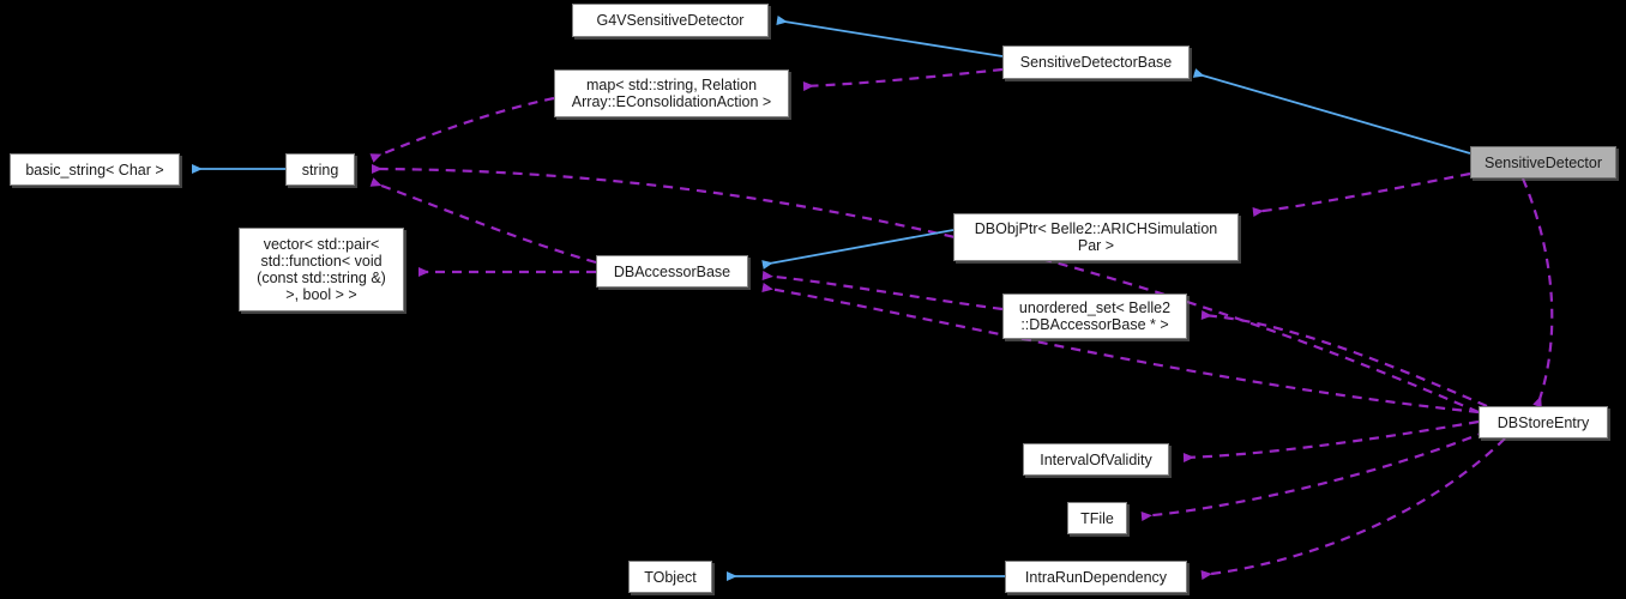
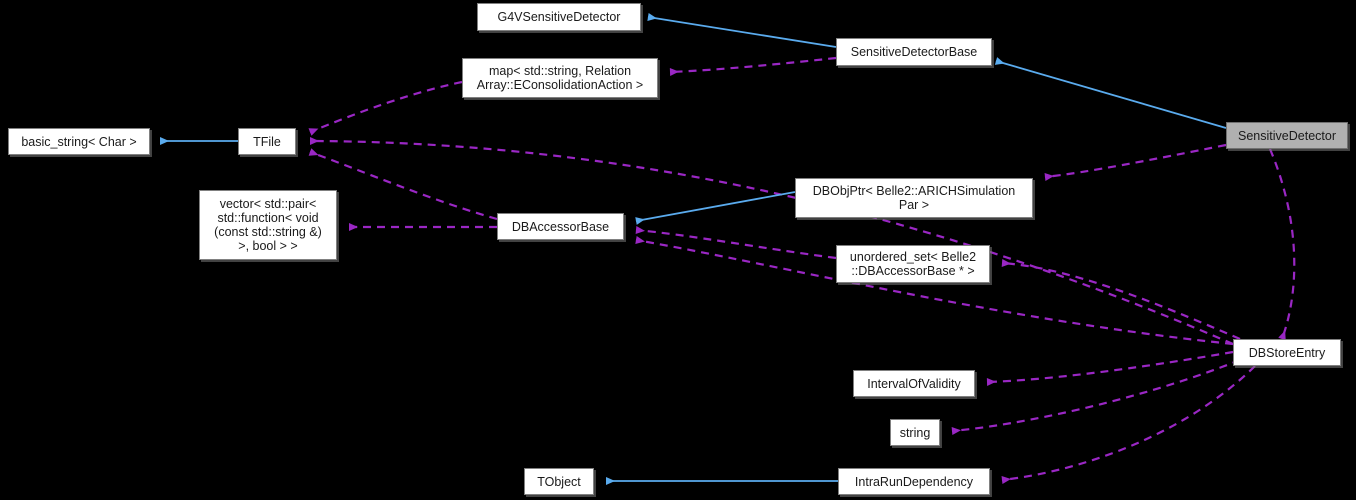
  G4VSensitiveDetector
  SensitiveDetectorBase
  map< std::string, Relation
  Array::EConsolidationAction >
  basic_string< Char >
- string
+ TFile
  SensitiveDetector
  DBObjPtr< Belle2::ARICHSimulation
  Par >
  vector< std::pair<
  std::function< void
  (const std::string &)
  >, bool > >
  DBAccessorBase
  unordered_set< Belle2
  ::DBAccessorBase * >
  DBStoreEntry
  IntervalOfValidity
- TFile
+ string
  TObject
  IntraRunDependency
